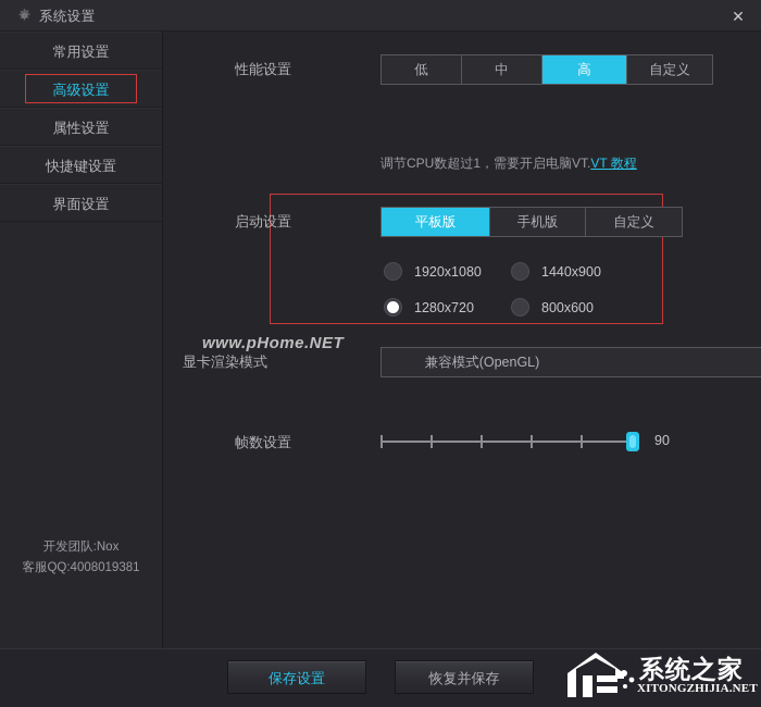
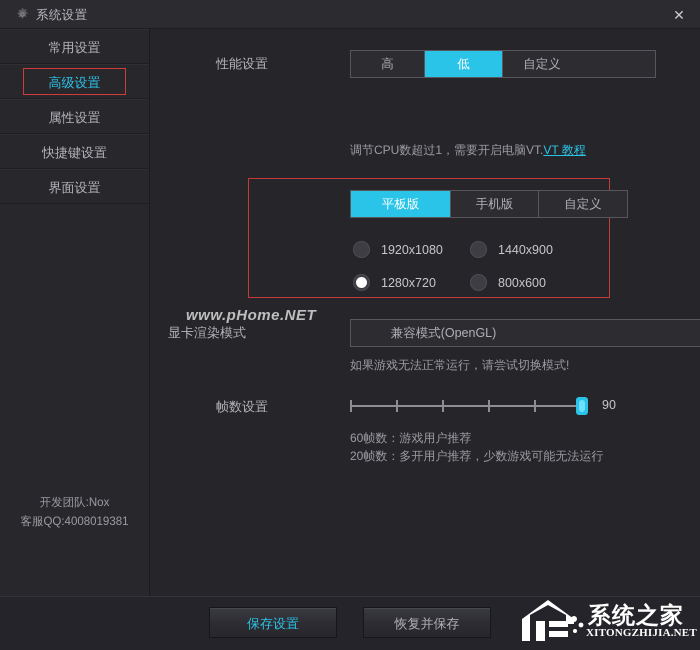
  系统设置
  ✕
  常用设置
  高级设置
  属性设置
  快捷键设置
  界面设置
  开发团队:Nox
  客服QQ:4008019381
  性能设置
- 低
+ 高
- 中
- 高
+ 低
  自定义
  调节CPU数超过1，需要开启电脑VT.VT 教程
- 启动设置
  平板版
  手机版
  自定义
  1920x1080
  1440x900
  1280x720
  800x600
  显卡渲染模式
  兼容模式(OpenGL)
+ 如果游戏无法正常运行，请尝试切换模式!
  帧数设置
  90
+ 60帧数：游戏用户推荐
+ 20帧数：多开用户推荐，少数游戏可能无法运行
  保存设置
  恢复并保存
  www.pHome.NET
  系统之家
  XITONGZHIJIA.NET
